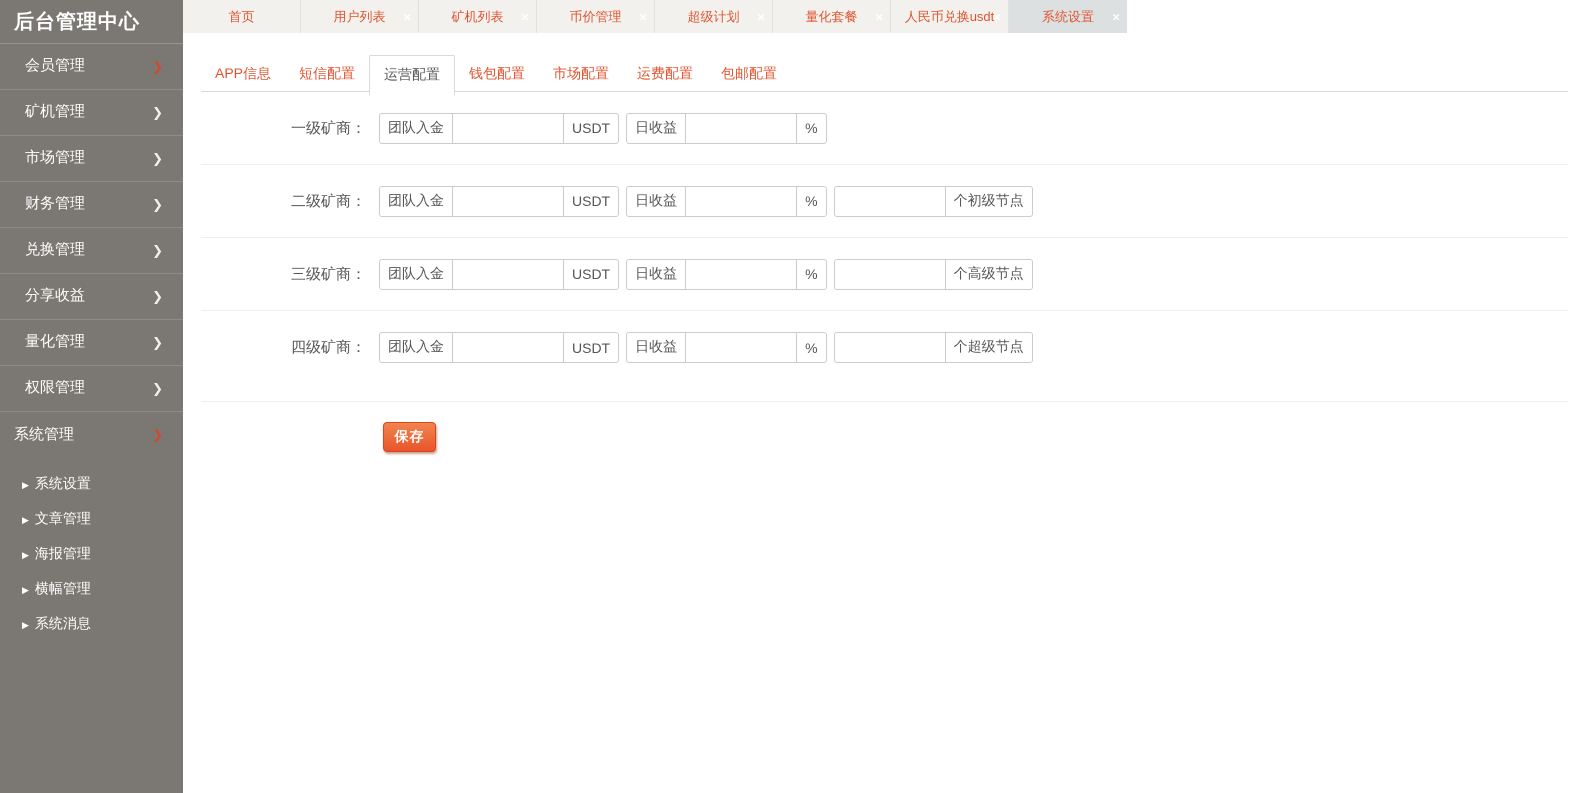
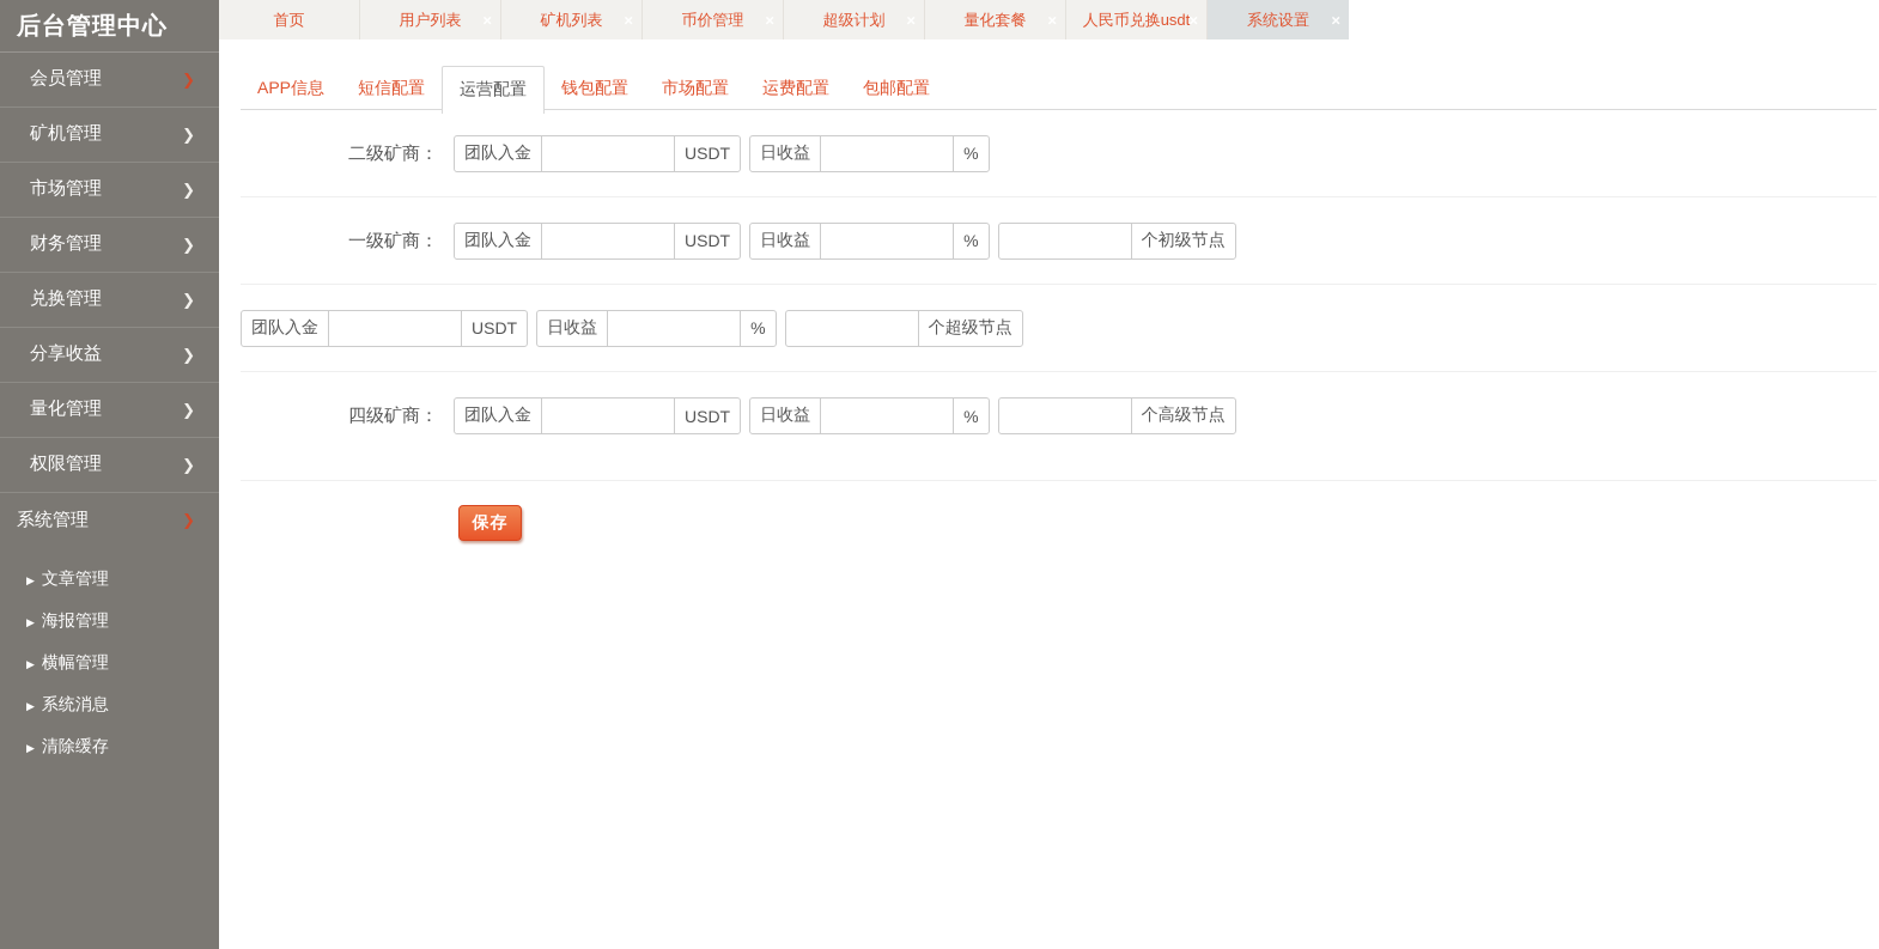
  后台管理中心
  会员管理
  ❯
  矿机管理
  ❯
  市场管理
  ❯
  财务管理
  ❯
  兑换管理
  ❯
  分享收益
  ❯
  量化管理
  ❯
  权限管理
  ❯
  系统管理
  ❯
- ▶ 系统设置
  ▶ 文章管理
  ▶ 海报管理
  ▶ 横幅管理
  ▶ 系统消息
+ ▶ 清除缓存
  首页
  用户列表
  矿机列表
  币价管理
  超级计划
  量化套餐
  人民币兑换usdt
  ×
  系统设置
  ×
  APP信息
  短信配置
  运营配置
  钱包配置
  市场配置
  运费配置
  包邮配置
- 一级矿商：
+ 二级矿商：
  团队入金
  USDT
  日收益
  %
- 二级矿商：
+ 一级矿商：
  团队入金
  USDT
  日收益
  %
  个初级节点
- 三级矿商：
  团队入金
  USDT
  日收益
  %
- 个高级节点
+ 个超级节点
  四级矿商：
  团队入金
  USDT
  日收益
  %
- 个超级节点
+ 个高级节点
  保存
